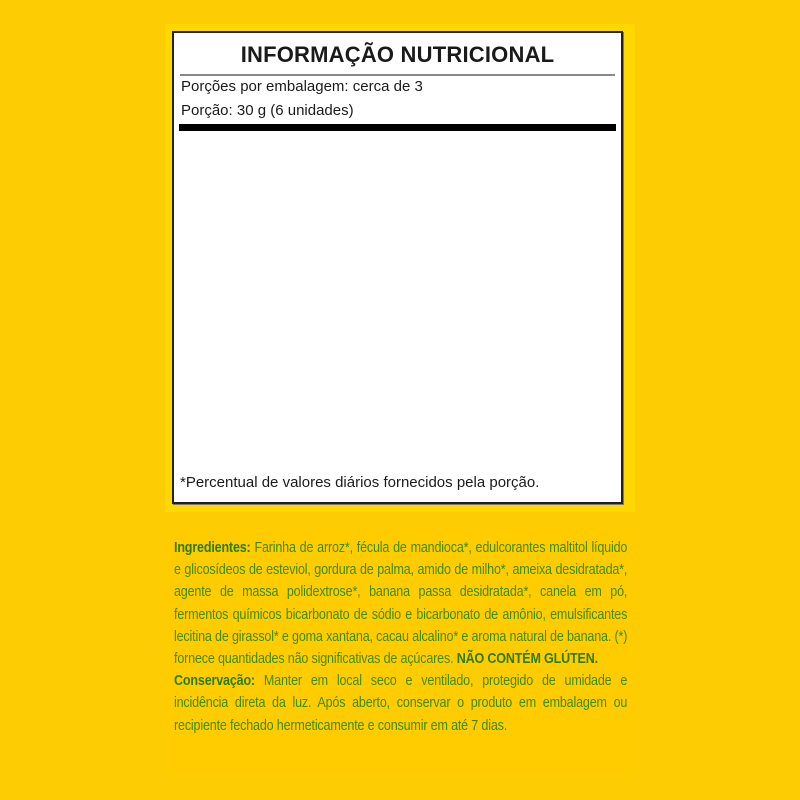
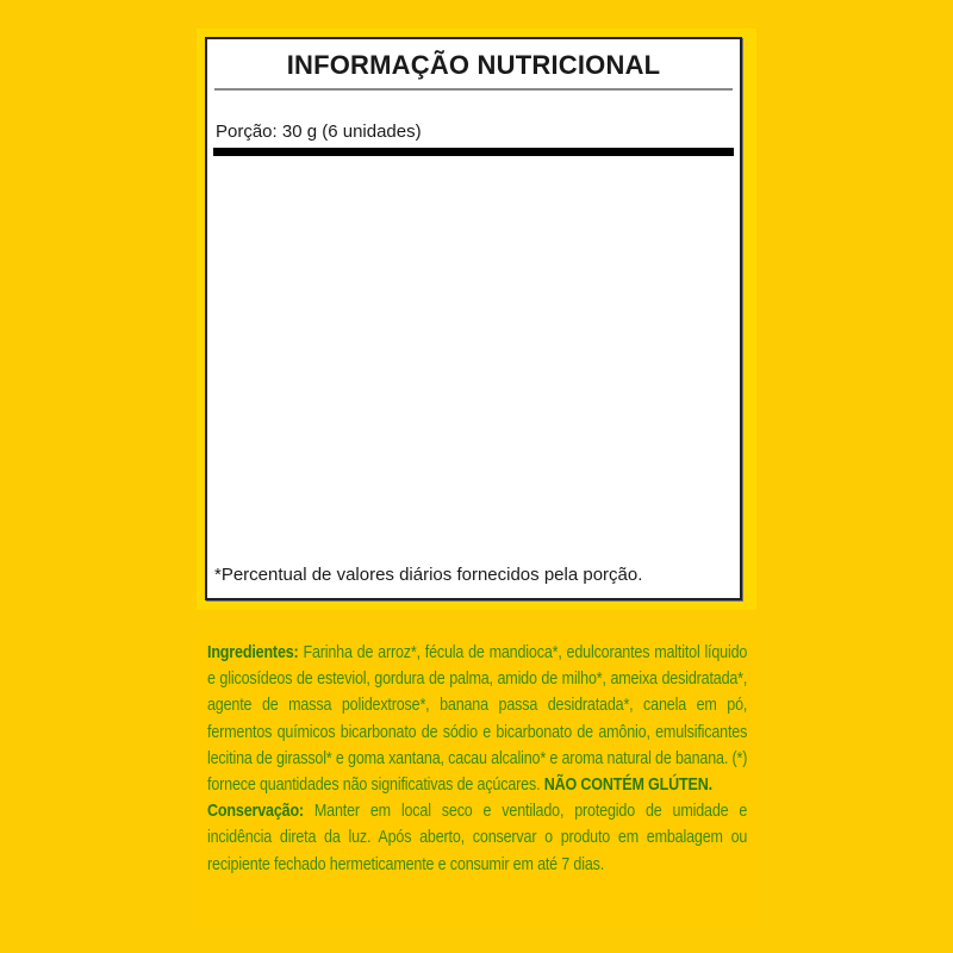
  INFORMAÇÃO NUTRICIONAL
- Porções por embalagem: cerca de 3
  Porção: 30 g (6 unidades)
  *Percentual de valores diários fornecidos pela porção.
  Ingredientes: Farinha de arroz*, fécula de mandioca*, edulcorantes maltitol líquido e glicosídeos de esteviol, gordura de palma, amido de milho*, ameixa desidratada*, agente de massa polidextrose*, banana passa desidratada*, canela em pó, fermentos químicos bicarbonato de sódio e bicarbonato de amônio, emulsificantes lecitina de girassol* e goma xantana, cacau alcalino* e aroma natural de banana. (*) fornece quantidades não significativas de açúcares. NÃO CONTÉM GLÚTEN.
  Conservação: Manter em local seco e ventilado, protegido de umidade e incidência direta da luz. Após aberto, conservar o produto em embalagem ou recipiente fechado hermeticamente e consumir em até 7 dias.
